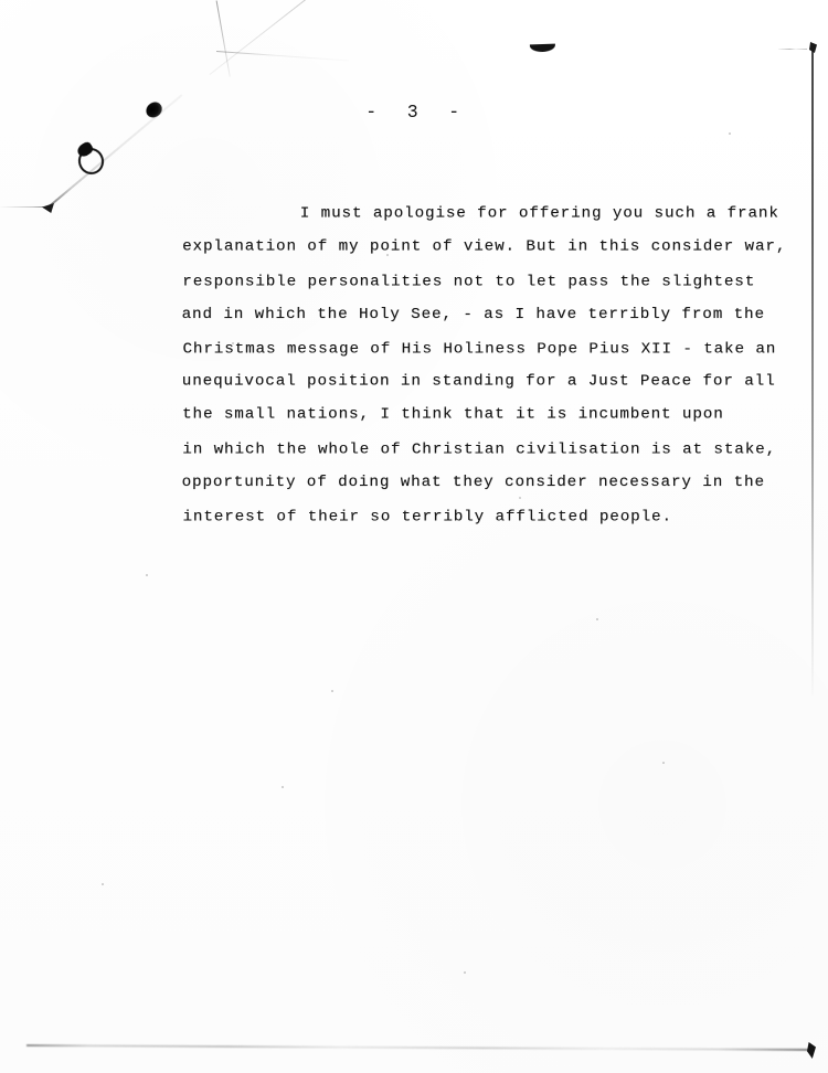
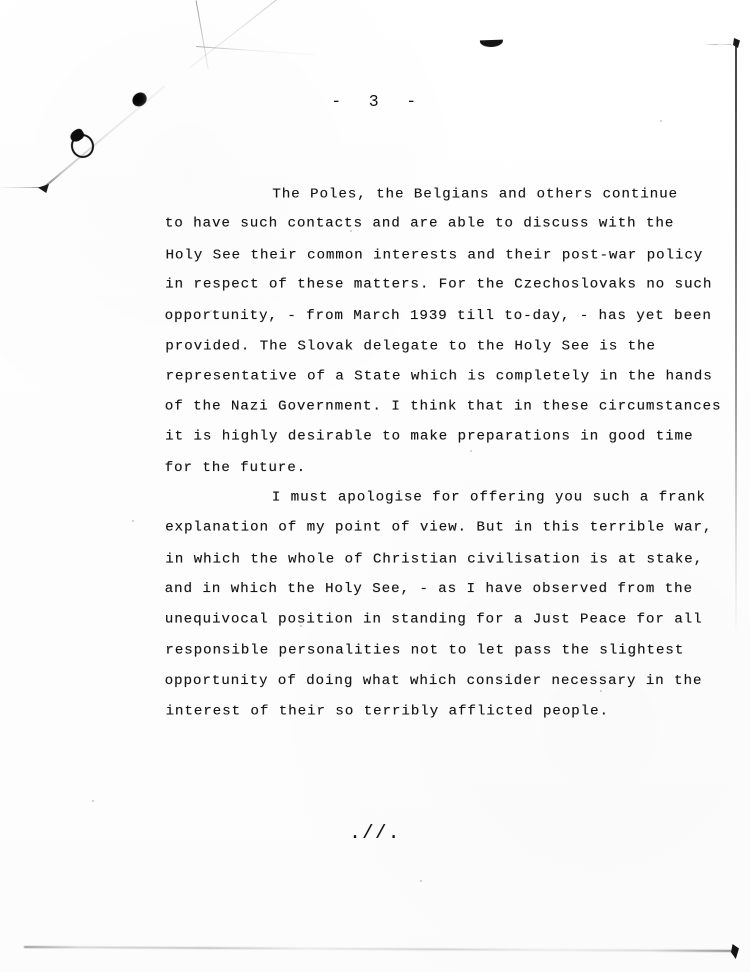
  - 3 -
+ The Poles, the Belgians and others continue
+ to have such contacts and are able to discuss with the
+ Holy See their common interests and their post-war policy
+ in respect of these matters. For the Czechoslovaks no such
+ opportunity, - from March 1939 till to-day, - has yet been
+ provided. The Slovak delegate to the Holy See is the
+ representative of a State which is completely in the hands
+ of the Nazi Government. I think that in these circumstances
+ it is highly desirable to make preparations in good time
+ for the future.
  I must apologise for offering you such a frank
- explanation of my point of view. But in this consider war,
+ explanation of my point of view. But in this terrible war,
- responsible personalities not to let pass the slightest
+ in which the whole of Christian civilisation is at stake,
- and in which the Holy See, - as I have terribly from the
+ and in which the Holy See, - as I have observed from the
- Christmas message of His Holiness Pope Pius XII - take an
  unequivocal position in standing for a Just Peace for all
- the small nations, I think that it is incumbent upon
- in which the whole of Christian civilisation is at stake,
+ responsible personalities not to let pass the slightest
- opportunity of doing what they consider necessary in the
+ opportunity of doing what which consider necessary in the
  interest of their so terribly afflicted people.
+ .//.
